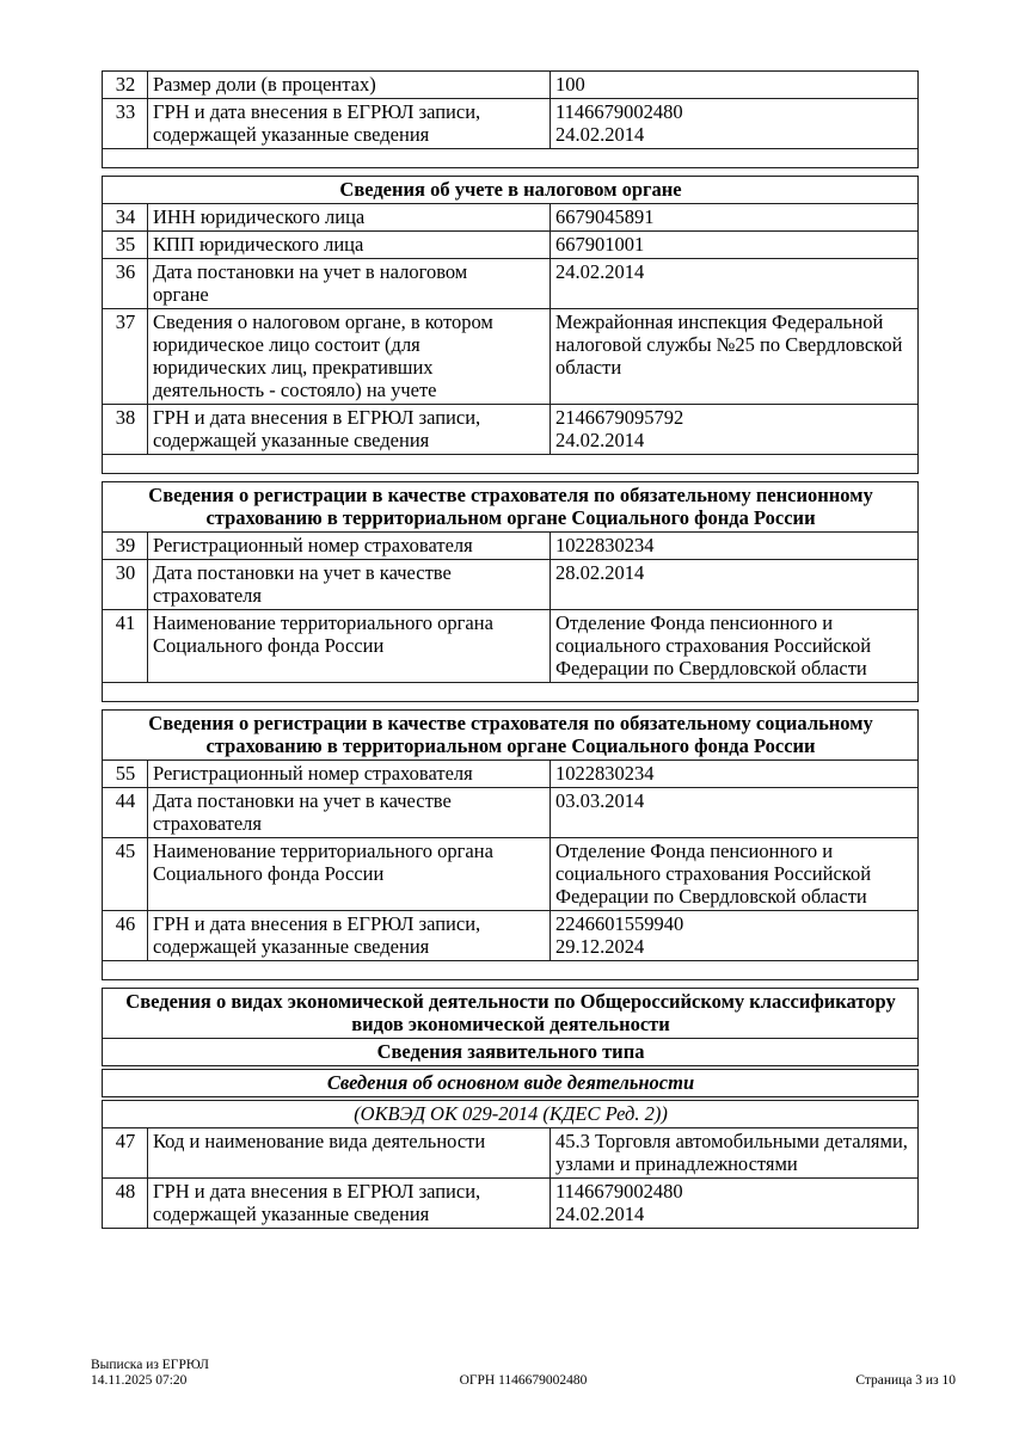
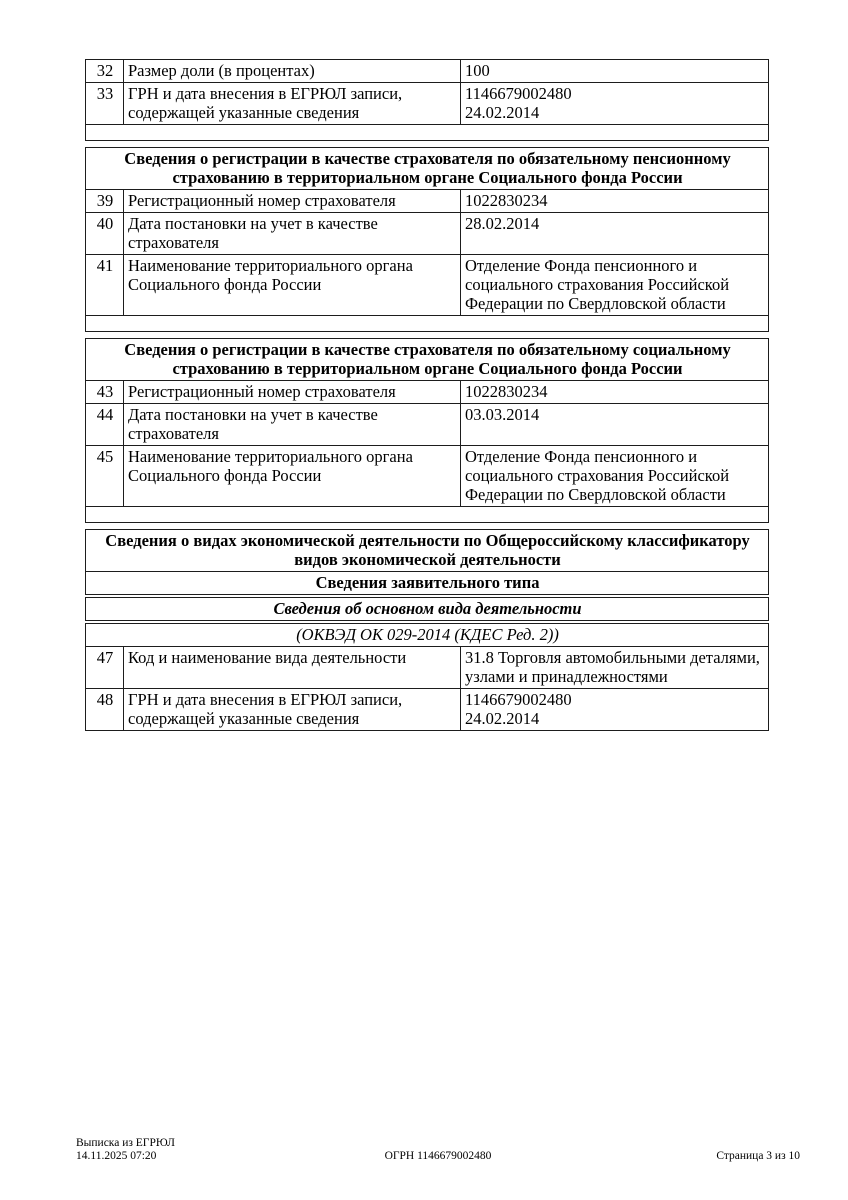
  32	Размер доли (в процентах)	100
  33	ГРН и дата внесения в ЕГРЮЛ записи, содержащей указанные сведения	1146679002480 24.02.2014
- Сведения об учете в налоговом органе
- 34	ИНН юридического лица	6679045891
- 35	КПП юридического лица	667901001
- 36	Дата постановки на учет в налоговом органе	24.02.2014
- 37	Сведения о налоговом органе, в котором юридическое лицо состоит (для юридических лиц, прекративших деятельность - состояло) на учете	Межрайонная инспекция Федеральной налоговой службы №25 по Свердловской области
- 38	ГРН и дата внесения в ЕГРЮЛ записи, содержащей указанные сведения	2146679095792 24.02.2014
  Сведения о регистрации в качестве страхователя по обязательному пенсионному страхованию в территориальном органе Социального фонда России
  39	Регистрационный номер страхователя	1022830234
- 30	Дата постановки на учет в качестве страхователя	28.02.2014
+ 40	Дата постановки на учет в качестве страхователя	28.02.2014
  41	Наименование территориального органа Социального фонда России	Отделение Фонда пенсионного и социального страхования Российской Федерации по Свердловской области
  Сведения о регистрации в качестве страхователя по обязательному социальному страхованию в территориальном органе Социального фонда России
- 55	Регистрационный номер страхователя	1022830234
+ 43	Регистрационный номер страхователя	1022830234
  44	Дата постановки на учет в качестве страхователя	03.03.2014
  45	Наименование территориального органа Социального фонда России	Отделение Фонда пенсионного и социального страхования Российской Федерации по Свердловской области
- 46	ГРН и дата внесения в ЕГРЮЛ записи, содержащей указанные сведения	2246601559940 29.12.2024
  Сведения о видах экономической деятельности по Общероссийскому классификатору видов экономической деятельности
  Сведения заявительного типа
- Сведения об основном виде деятельности
+ Сведения об основном вида деятельности
  (ОКВЭД ОК 029-2014 (КДЕС Ред. 2))
- 47	Код и наименование вида деятельности	45.3 Торговля автомобильными деталями, узлами и принадлежностями
+ 47	Код и наименование вида деятельности	31.8 Торговля автомобильными деталями, узлами и принадлежностями
  48	ГРН и дата внесения в ЕГРЮЛ записи, содержащей указанные сведения	1146679002480 24.02.2014
  Выписка из ЕГРЮЛ
  14.11.2025 07:20
  ОГРН 1146679002480
  Страница 3 из 10
